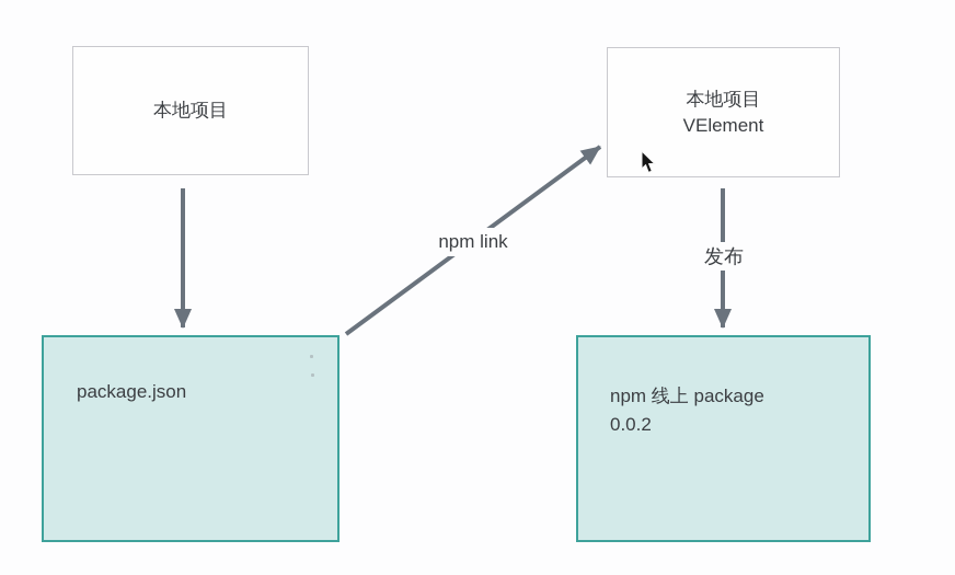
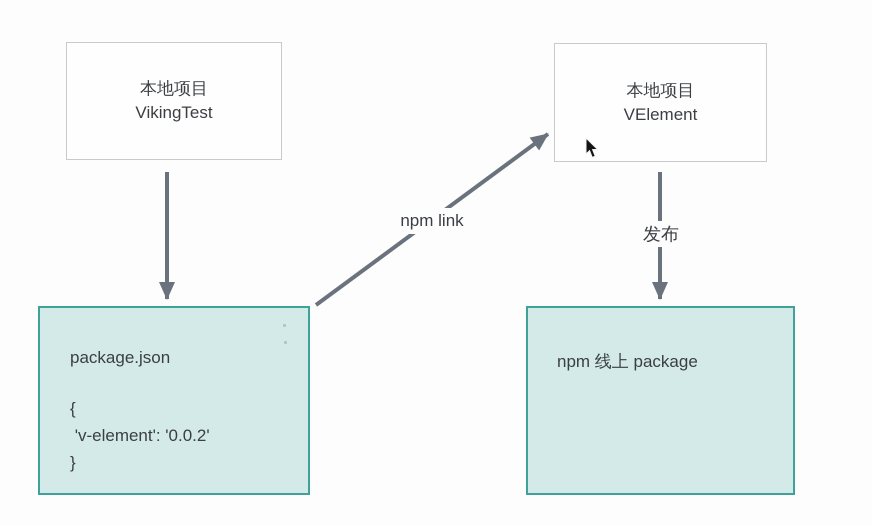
  本地项目
+ VikingTest
  本地项目
  VElement
  package.json
+ {
+ 'v-element': '0.0.2'
+ }
  npm 线上 package
- 0.0.2
  npm link
  发布
